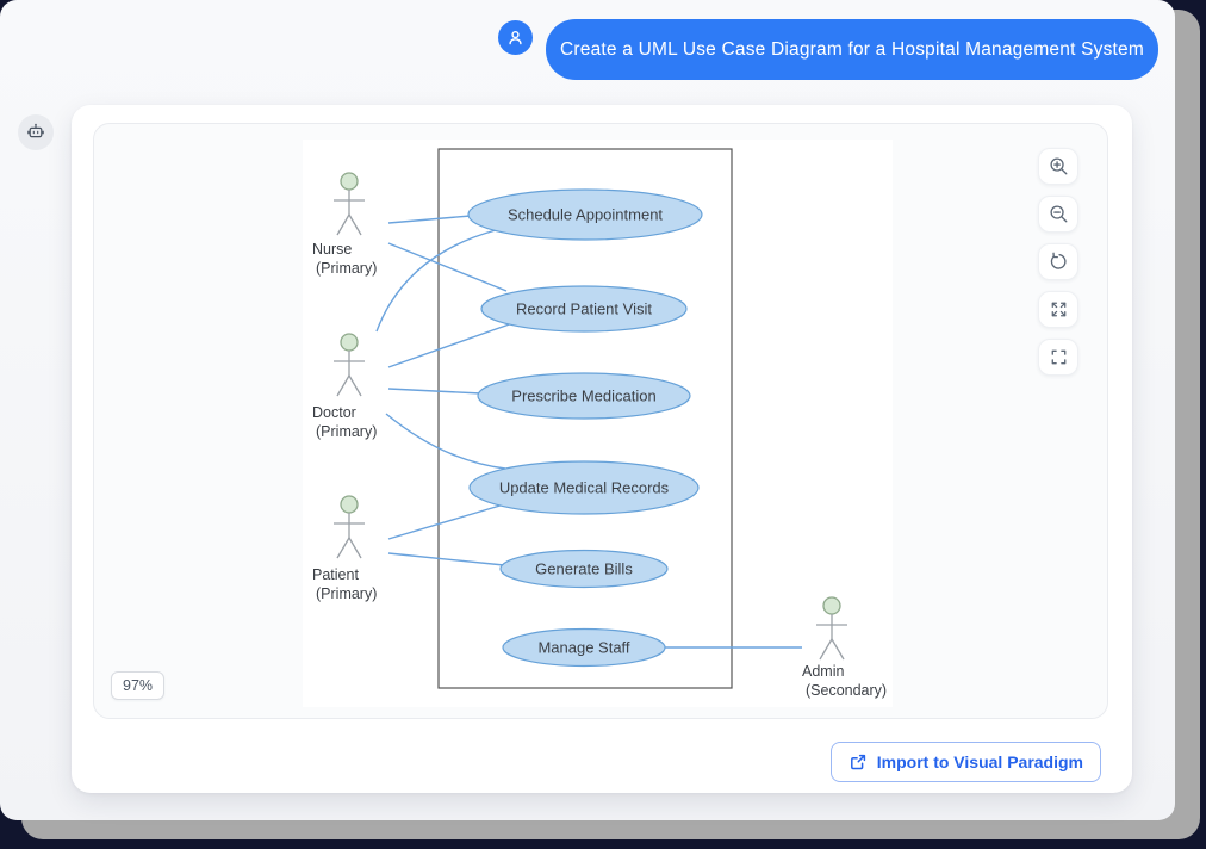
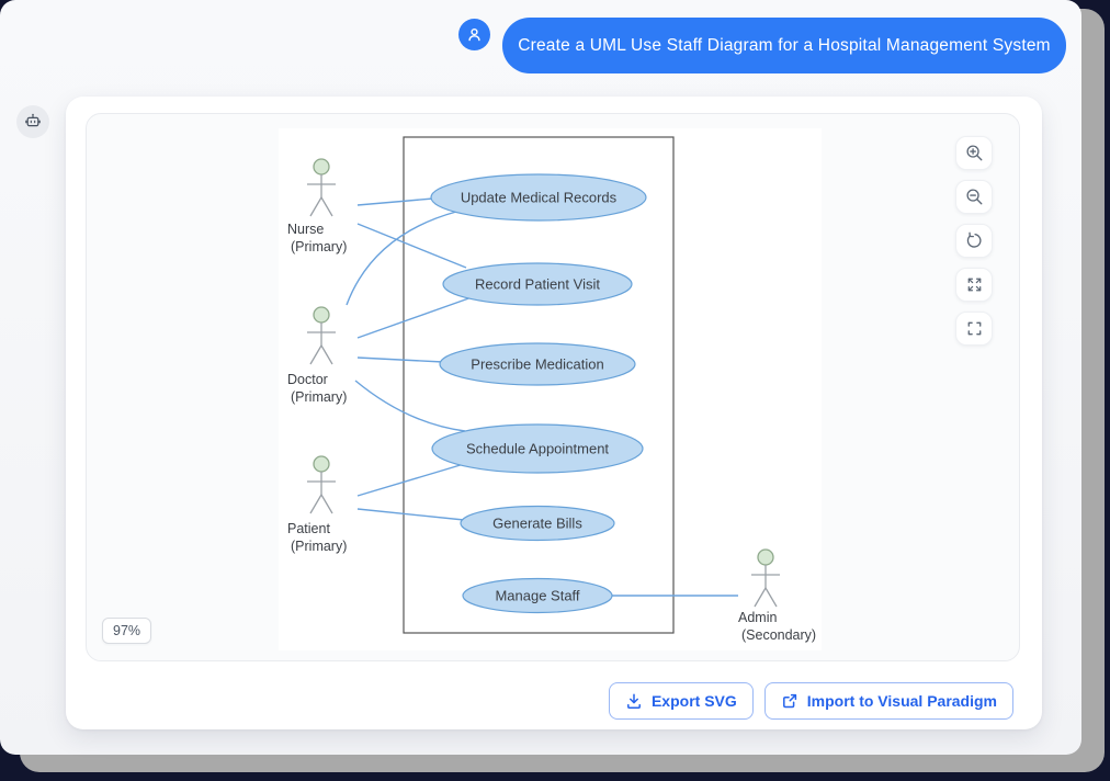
- Create a UML Use Case Diagram for a Hospital Management System
+ Create a UML Use Staff Diagram for a Hospital Management System
- Schedule Appointment
+ Update Medical Records
  Record Patient Visit
  Prescribe Medication
- Update Medical Records
+ Schedule Appointment
  Generate Bills
  Manage Staff
  Nurse
  (Primary)
  Doctor
  (Primary)
  Patient
  (Primary)
  Admin
  (Secondary)
  97%
+ Export SVG
  Import to Visual Paradigm
